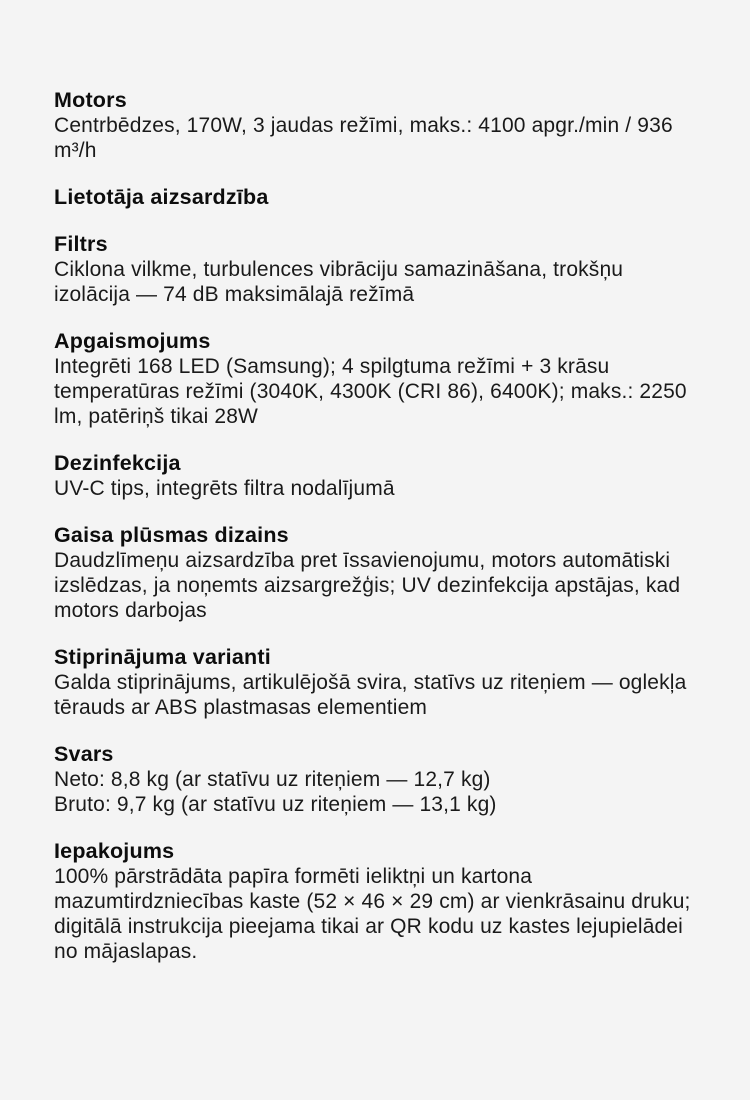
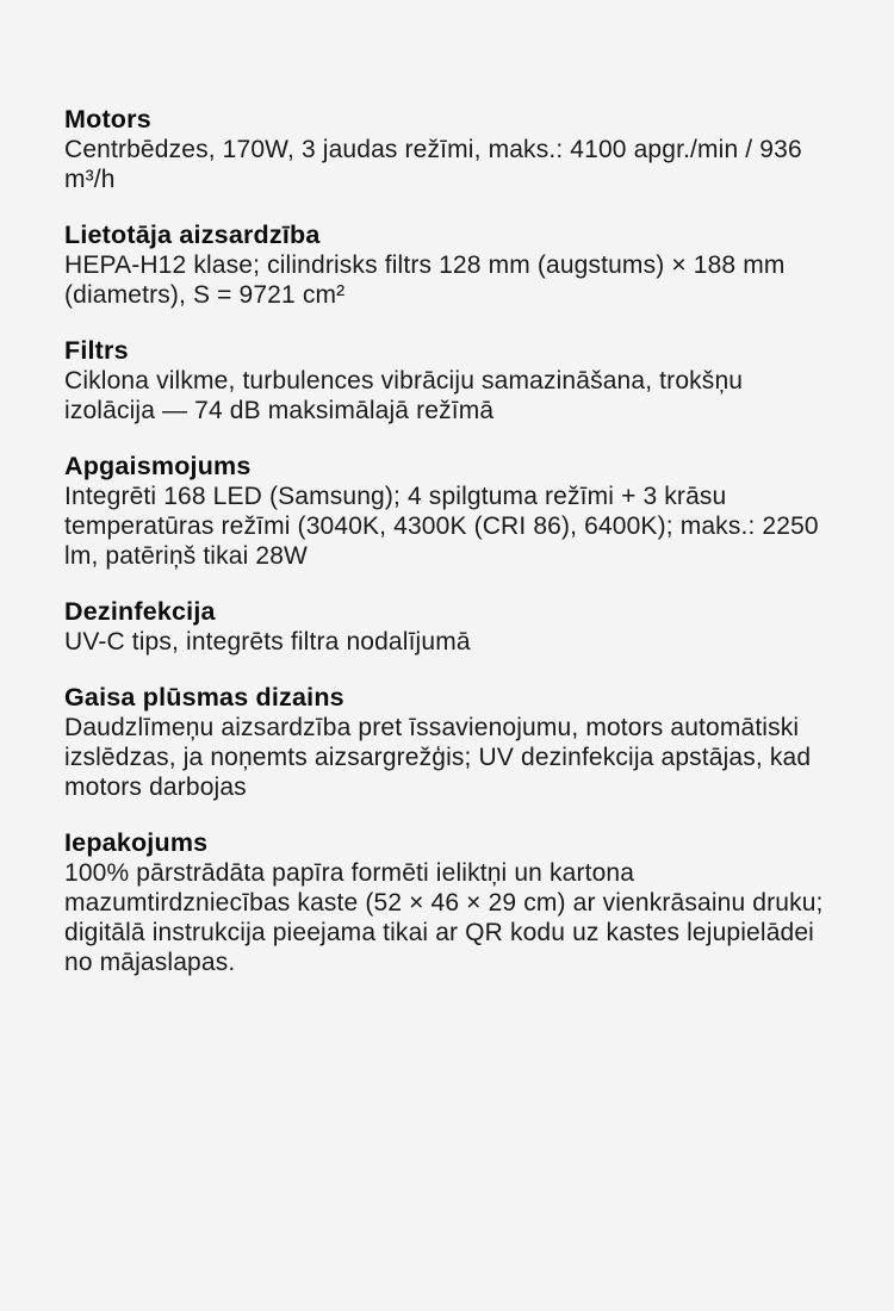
  Motors
  Centrbēdzes, 170W, 3 jaudas režīmi, maks.: 4100 apgr./min / 936 m³/h
  Lietotāja aizsardzība
+ HEPA-H12 klase; cilindrisks filtrs 128 mm (augstums) × 188 mm (diametrs), S = 9721 cm²
  Filtrs
  Ciklona vilkme, turbulences vibrāciju samazināšana, trokšņu izolācija — 74 dB maksimālajā režīmā
  Apgaismojums
  Integrēti 168 LED (Samsung); 4 spilgtuma režīmi + 3 krāsu temperatūras režīmi (3040K, 4300K (CRI 86), 6400K); maks.: 2250 lm, patēriņš tikai 28W
  Dezinfekcija
  UV-C tips, integrēts filtra nodalījumā
  Gaisa plūsmas dizains
  Daudzlīmeņu aizsardzība pret īssavienojumu, motors automātiski izslēdzas, ja noņemts aizsargrežģis; UV dezinfekcija apstājas, kad motors darbojas
- Stiprinājuma varianti
- Galda stiprinājums, artikulējošā svira, statīvs uz riteņiem — oglekļa tērauds ar ABS plastmasas elementiem
- Svars
- Neto: 8,8 kg (ar statīvu uz riteņiem — 12,7 kg)
- Bruto: 9,7 kg (ar statīvu uz riteņiem — 13,1 kg)
  Iepakojums
  100% pārstrādāta papīra formēti ieliktņi un kartona mazumtirdzniecības kaste (52 × 46 × 29 cm) ar vienkrāsainu druku; digitālā instrukcija pieejama tikai ar QR kodu uz kastes lejupielādei no mājaslapas.
